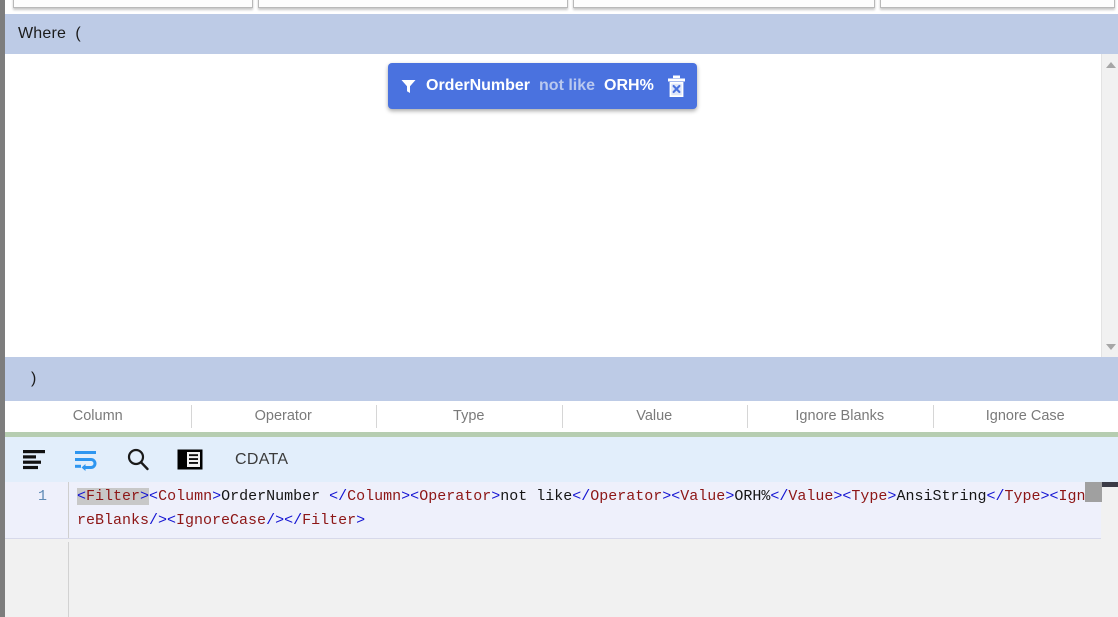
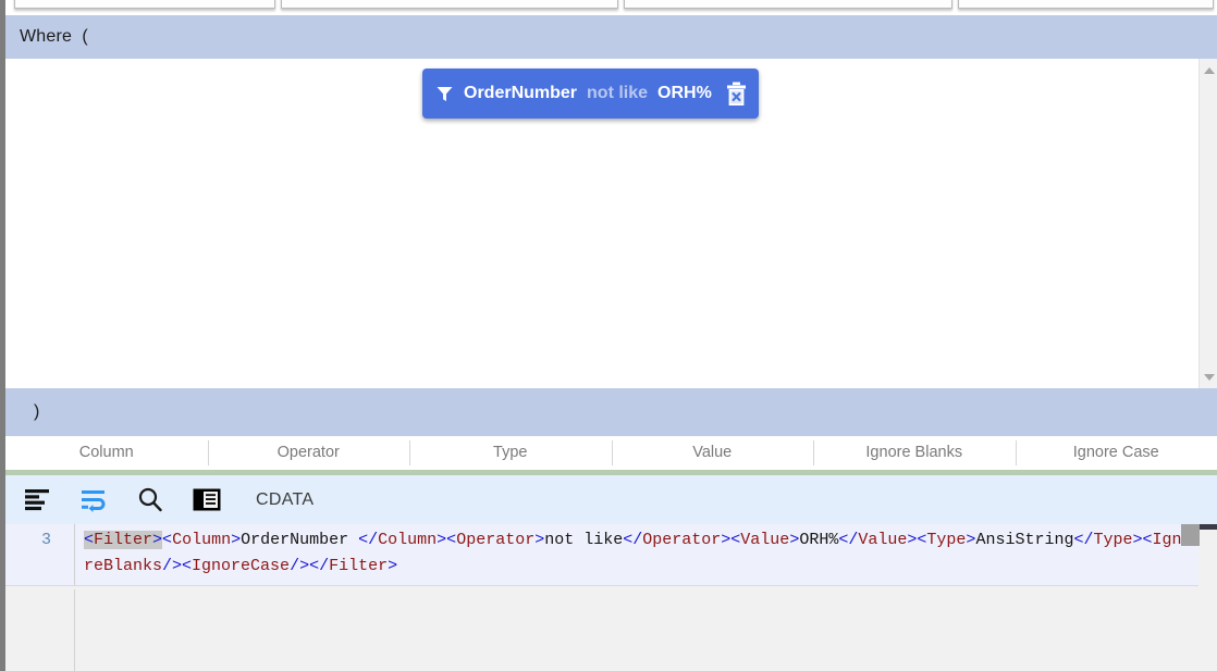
  Where (
  OrderNumber
  not like
  ORH%
  )
  Column
  Operator
  Type
  Value
  Ignore Blanks
  Ignore Case
  CDATA
- 1
+ 3
  <Filter><Column>OrderNumber </Column><Operator>not like</Operator><Value>ORH%</Value><Type>AnsiString</Type><IgnreBlanks/><IgnoreCase/></Filter>
